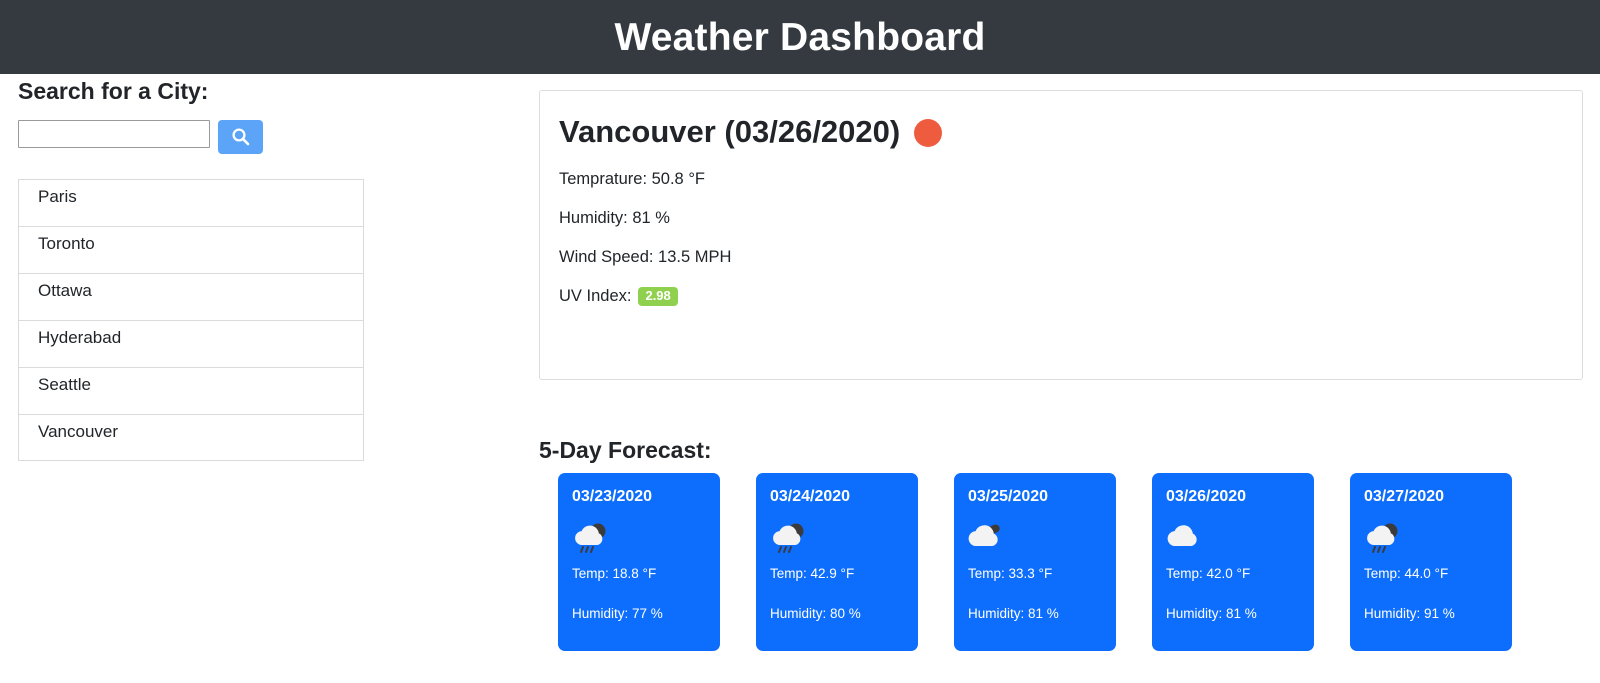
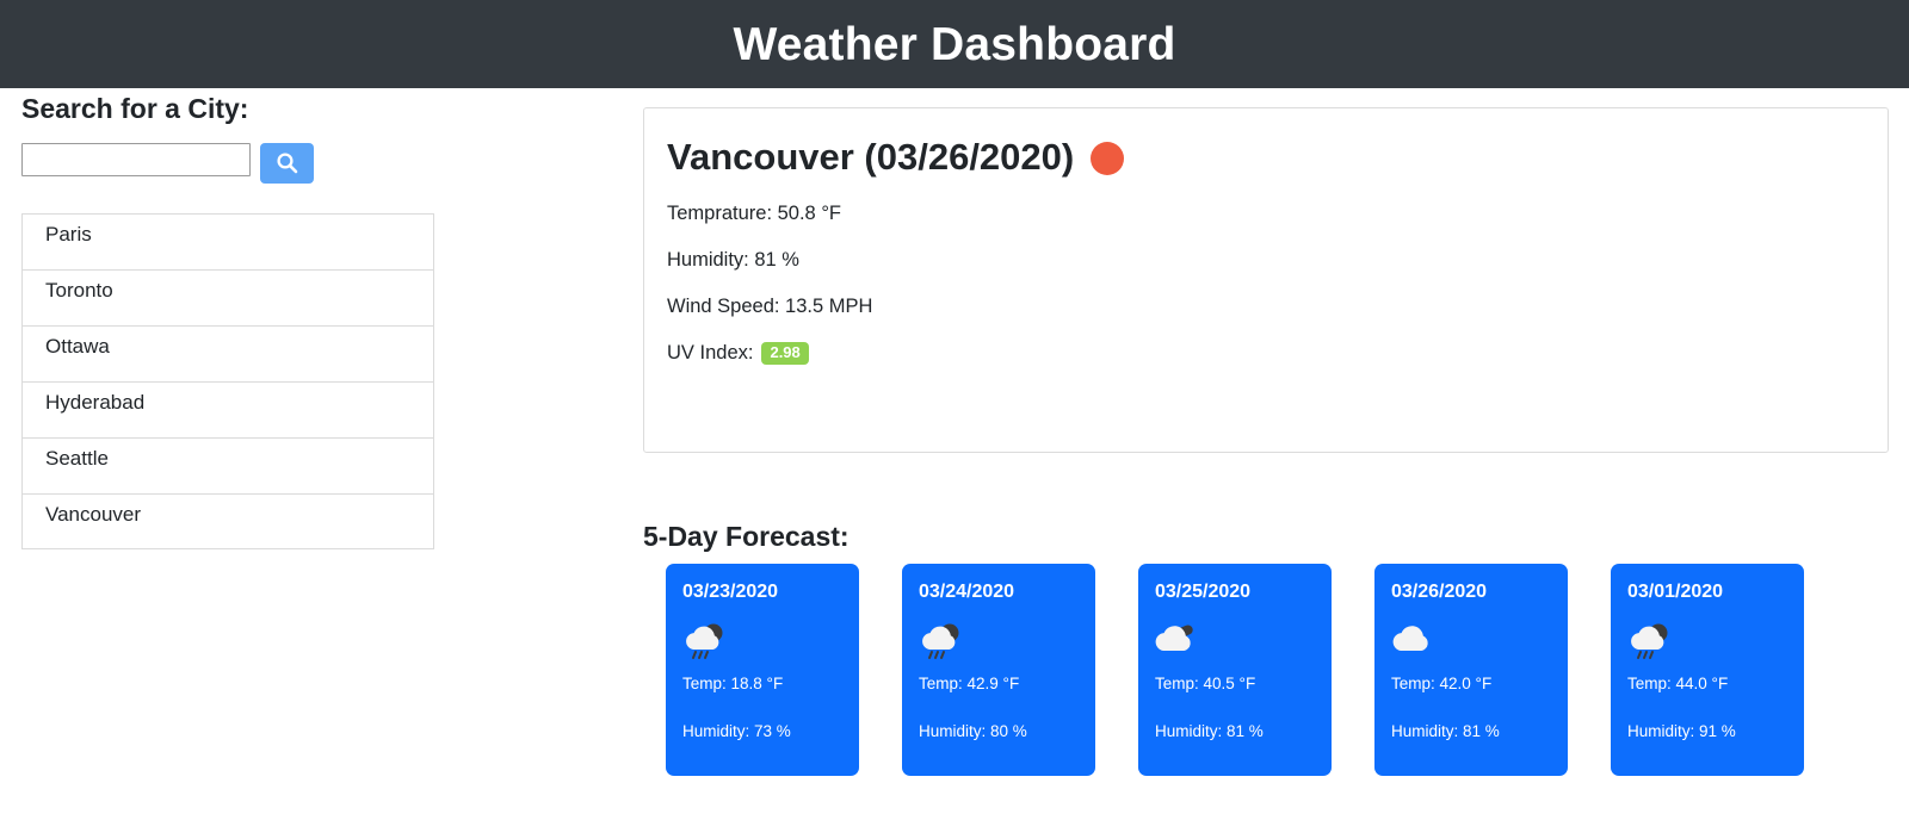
  Weather Dashboard
  Search for a City:
  Paris
  Toronto
  Ottawa
  Hyderabad
  Seattle
  Vancouver
  Vancouver (03/26/2020)
  Temprature: 50.8 °F
  Humidity: 81 %
  Wind Speed: 13.5 MPH
  UV Index:
  2.98
  5-Day Forecast:
  03/23/2020
  Temp: 18.8 °F
- Humidity: 77 %
+ Humidity: 73 %
  03/24/2020
  Temp: 42.9 °F
  Humidity: 80 %
  03/25/2020
- Temp: 33.3 °F
+ Temp: 40.5 °F
  Humidity: 81 %
  03/26/2020
  Temp: 42.0 °F
  Humidity: 81 %
- 03/27/2020
+ 03/01/2020
  Temp: 44.0 °F
  Humidity: 91 %
